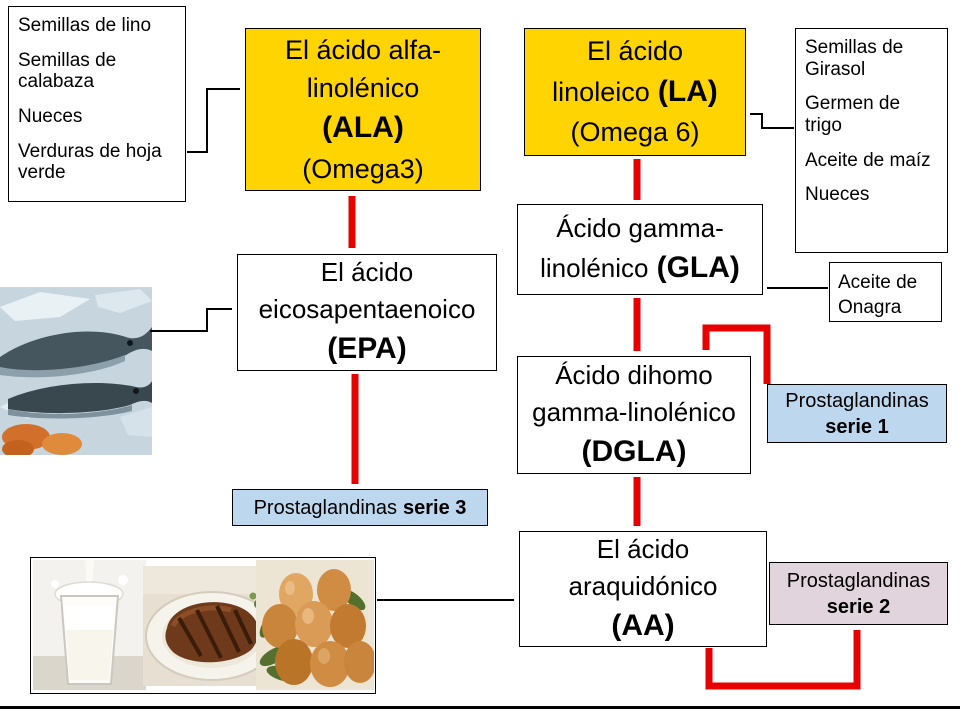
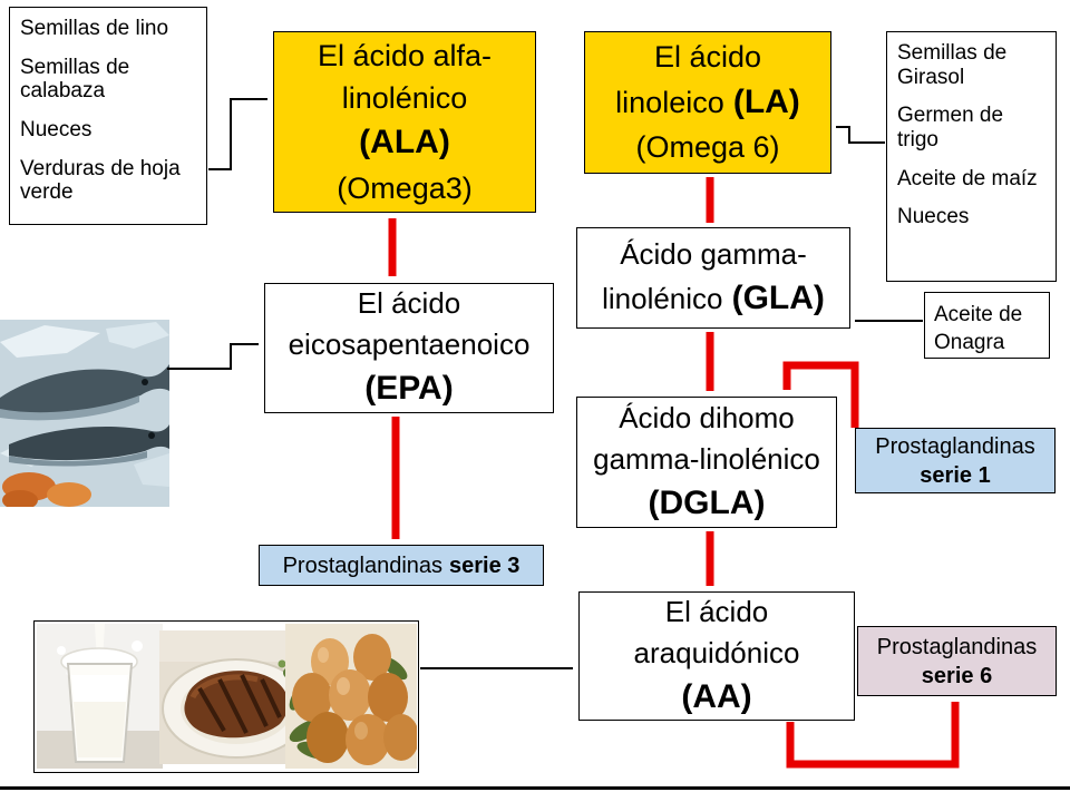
  Semillas de lino
  Semillas de calabaza
  Nueces
  Verduras de hoja verde
  El ácido alfa-
  linolénico
  (ALA)
  (Omega3)
  El ácido
  linoleico (LA)
  (Omega 6)
  Semillas de Girasol
  Germen de trigo
  Aceite de maíz
  Nueces
  Ácido gamma-
  linolénico (GLA)
  Aceite de
  Onagra
  El ácido
  eicosapentaenoico
  (EPA)
  Ácido dihomo
  gamma-linolénico
  (DGLA)
  Prostaglandinas
  serie 1
  Prostaglandinas
  serie 3
  El ácido
  araquidónico
  (AA)
  Prostaglandinas
- serie 2
+ serie 6
